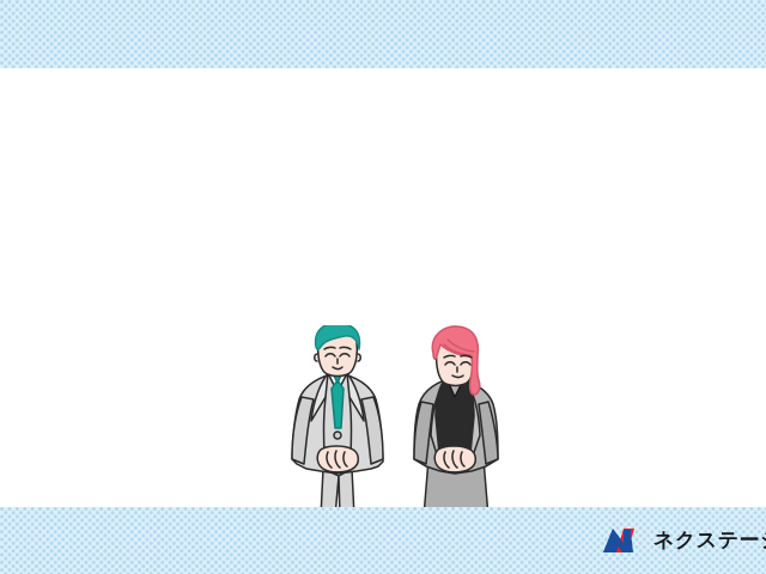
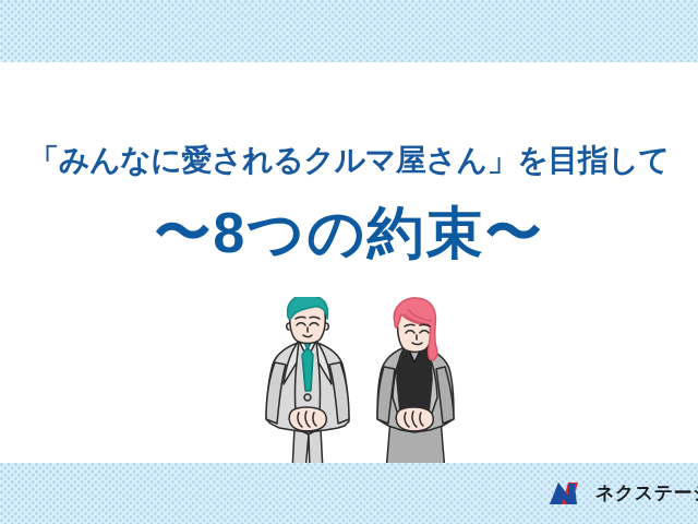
+ 「みんなに愛されるクルマ屋さん」を目指して
+ 〜8つの約束〜
  ネクステー
